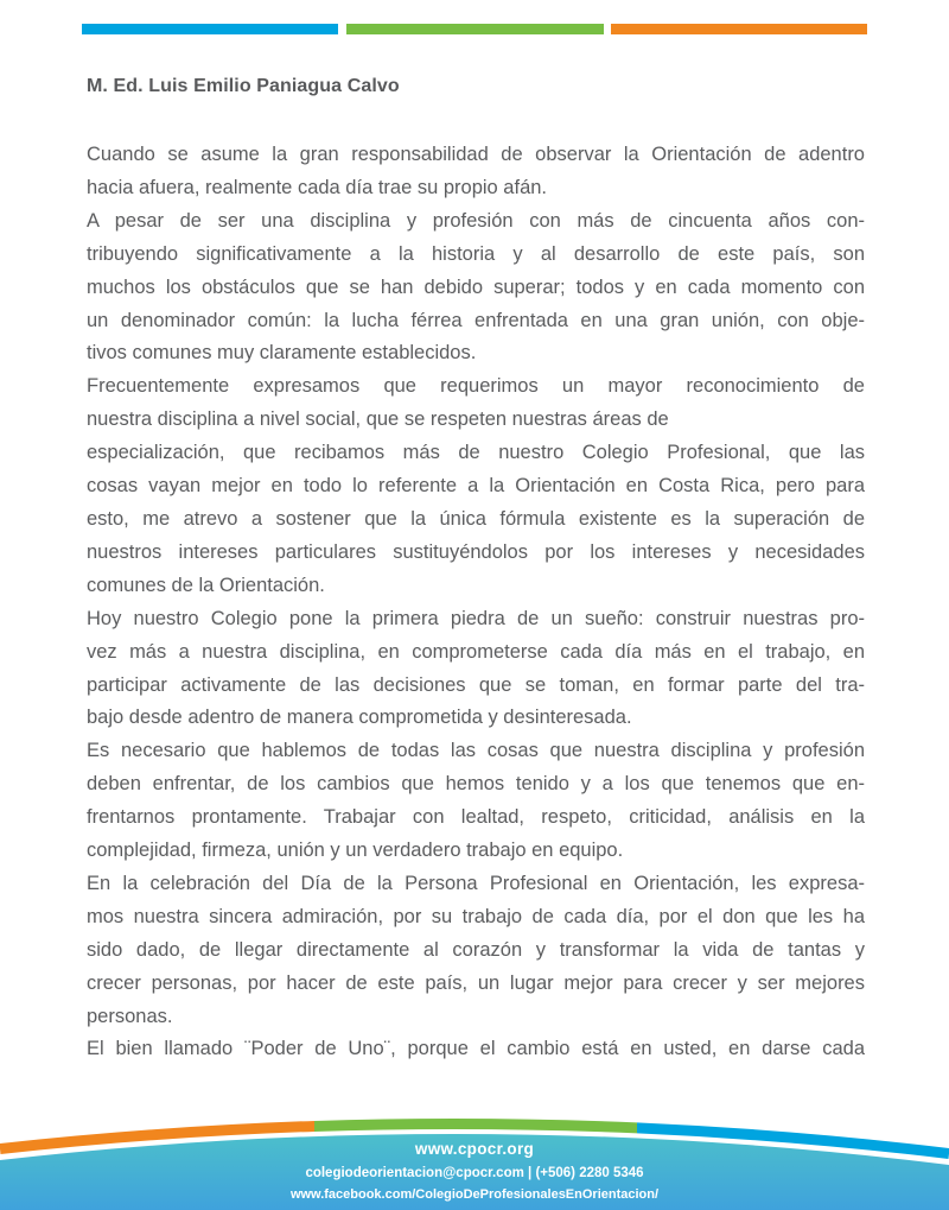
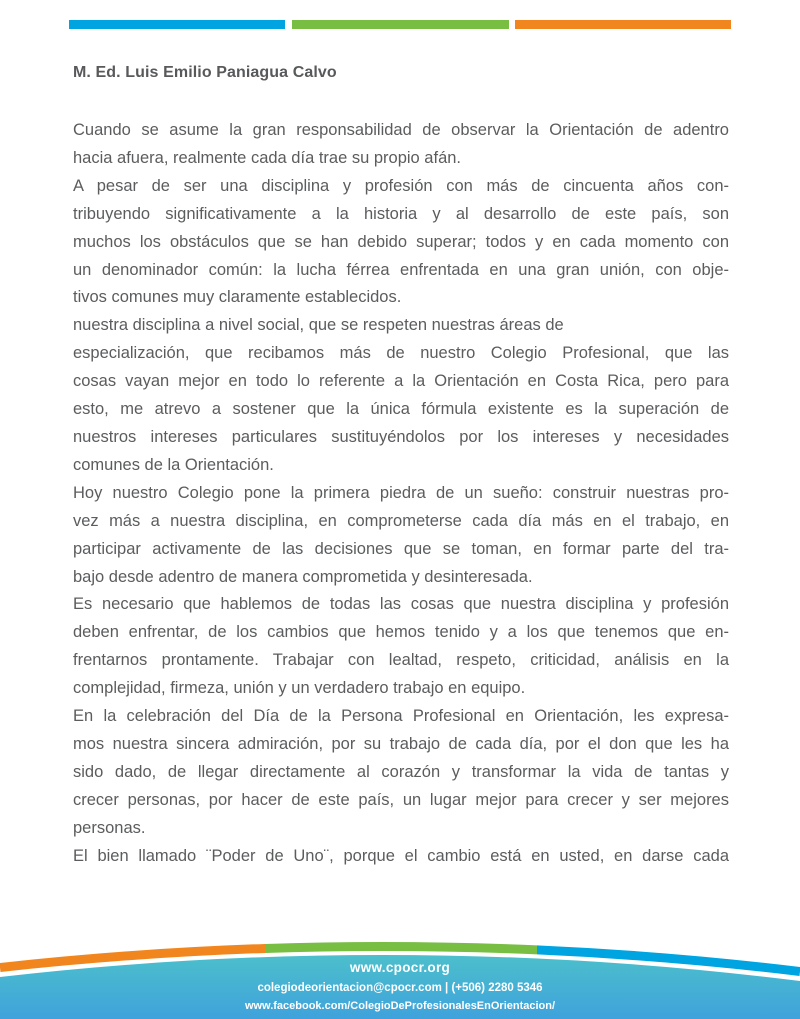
  M. Ed. Luis Emilio Paniagua Calvo
  Cuando se asume la gran responsabilidad de observar la Orientación de adentro
  hacia afuera, realmente cada día trae su propio afán.
  A pesar de ser una disciplina y profesión con más de cincuenta años con-
  tribuyendo significativamente a la historia y al desarrollo de este país, son
  muchos los obstáculos que se han debido superar; todos y en cada momento con
  un denominador común: la lucha férrea enfrentada en una gran unión, con obje-
  tivos comunes muy claramente establecidos.
- Frecuentemente expresamos que requerimos un mayor reconocimiento de
  nuestra disciplina a nivel social, que se respeten nuestras áreas de
  especialización, que recibamos más de nuestro Colegio Profesional, que las
  cosas vayan mejor en todo lo referente a la Orientación en Costa Rica, pero para
  esto, me atrevo a sostener que la única fórmula existente es la superación de
  nuestros intereses particulares sustituyéndolos por los intereses y necesidades
  comunes de la Orientación.
  Hoy nuestro Colegio pone la primera piedra de un sueño: construir nuestras pro-
  vez más a nuestra disciplina, en comprometerse cada día más en el trabajo, en
  participar activamente de las decisiones que se toman, en formar parte del tra-
  bajo desde adentro de manera comprometida y desinteresada.
  Es necesario que hablemos de todas las cosas que nuestra disciplina y profesión
  deben enfrentar, de los cambios que hemos tenido y a los que tenemos que en-
  frentarnos prontamente. Trabajar con lealtad, respeto, criticidad, análisis en la
  complejidad, firmeza, unión y un verdadero trabajo en equipo.
  En la celebración del Día de la Persona Profesional en Orientación, les expresa-
  mos nuestra sincera admiración, por su trabajo de cada día, por el don que les ha
  sido dado, de llegar directamente al corazón y transformar la vida de tantas y
  crecer personas, por hacer de este país, un lugar mejor para crecer y ser mejores
  personas.
  El bien llamado ¨Poder de Uno¨, porque el cambio está en usted, en darse cada
  www.cpocr.org
  colegiodeorientacion@cpocr.com | (+506) 2280 5346
  www.facebook.com/ColegioDeProfesionalesEnOrientacion/
